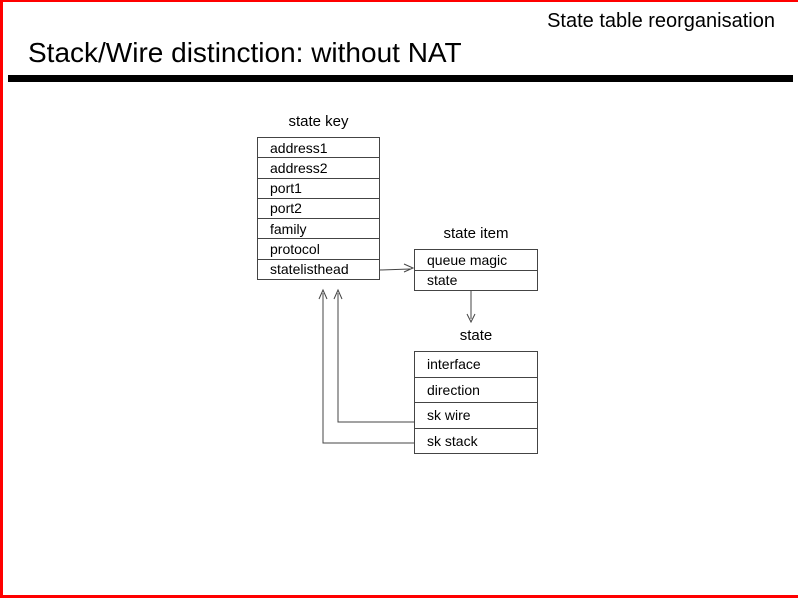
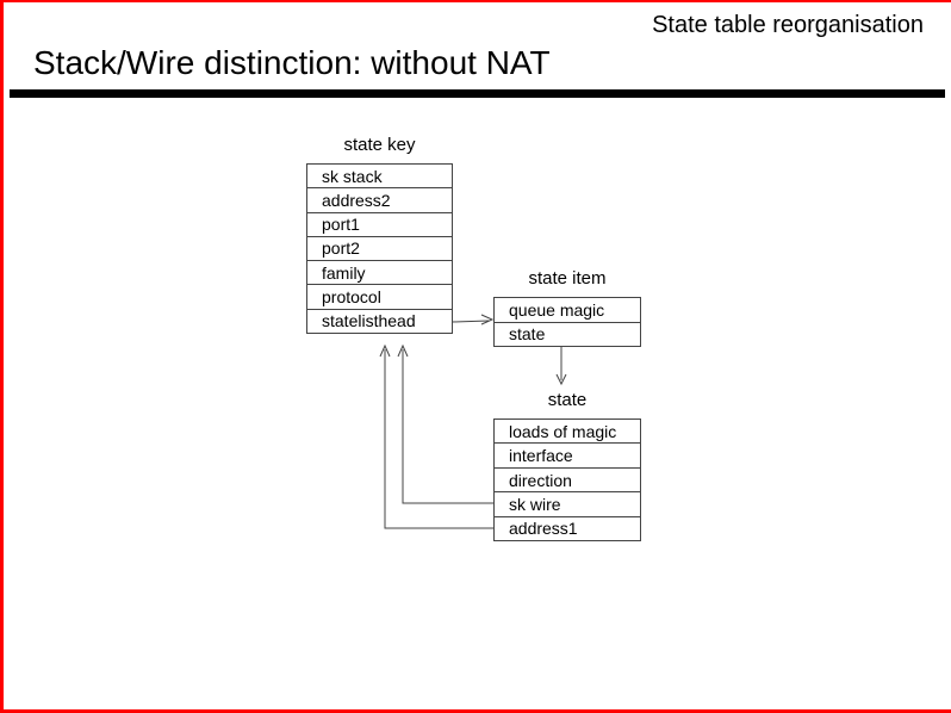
  State table reorganisation
  Stack/Wire distinction: without NAT
  state key
- address1
+ sk stack
  address2
  port1
  port2
  family
  protocol
  statelisthead
  state item
  queue magic
  state
  state
+ loads of magic
  interface
  direction
  sk wire
- sk stack
+ address1
